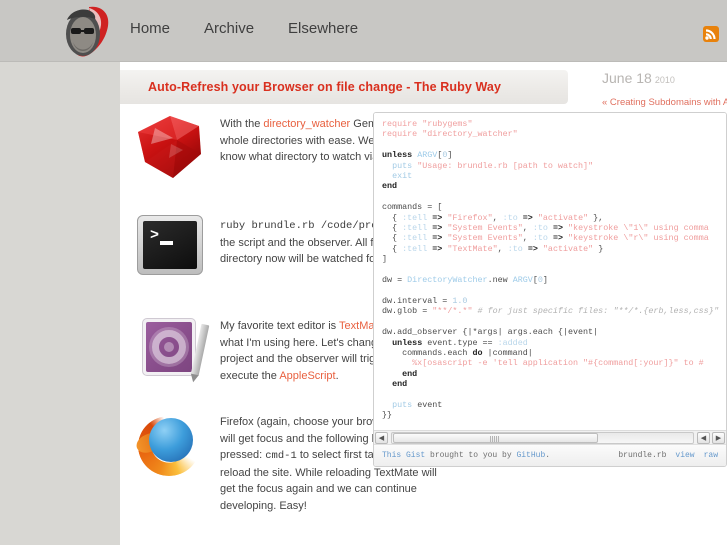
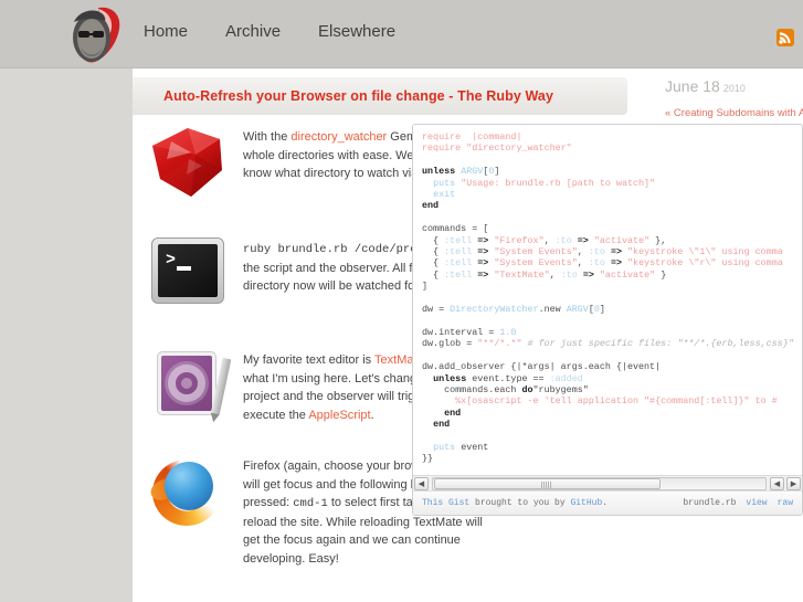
  Home
  Archive
  Elsewhere
  Auto-Refresh your Browser on file change - The Ruby Way
  June 18 2010
  « Creating Subdomains with A
  ruby brundle.rb /code/pr the script and the observer. All f directory now will be watched f
  My favorite text editor is TextMa what I'm using here. Let's chan project and the observer will tri execute the AppleScript.
  Firefox (again, choose your bro will get focus and the following pressed: cmd-1 to select first ta reload the site. While reloading TextMate will get the focus again and we can continue developing. Easy!
- require "rubygems"
+ require |command|
  require "directory_watcher"
  unless ARGV[0]
  puts "Usage: brundle.rb [path to watch]"
  exit
  end
  commands = [
  { :tell => "Firefox", :to => "activate" },
  { :tell => "System Events", :to => "keystroke \"1\" using comma
  { :tell => "System Events", :to => "keystroke \"r\" using comma
  { :tell => "TextMate", :to => "activate" }
  ]
  dw = DirectoryWatcher.new ARGV[0]
  dw.interval = 1.0
  dw.glob = "**/*.*" # for just specific files: "**/*.{erb,less,css}"
  dw.add_observer {|*args| args.each {|event|
  unless event.type == :added
- commands.each do |command|
+ commands.each do"rubygems"
- %x[osascript -e 'tell application "#{command[:your]}" to #
+ %x[osascript -e 'tell application "#{command[:tell]}" to #
  end
  end
  puts event
  }}
  This Gist brought to you by GitHub.
  brundle.rb
  view
  raw
